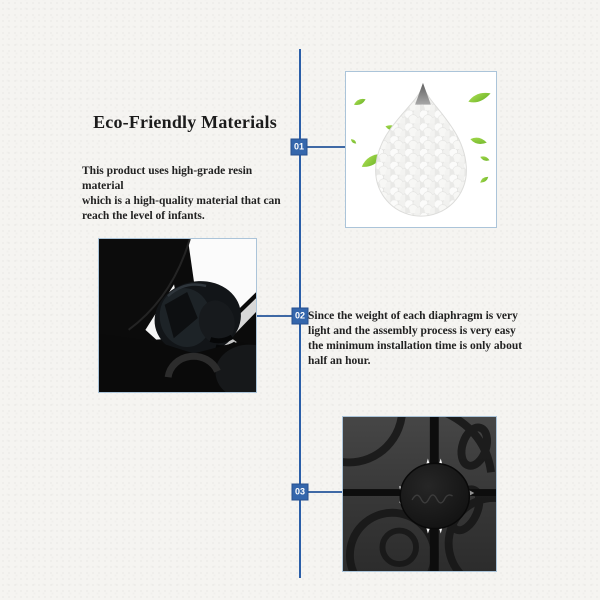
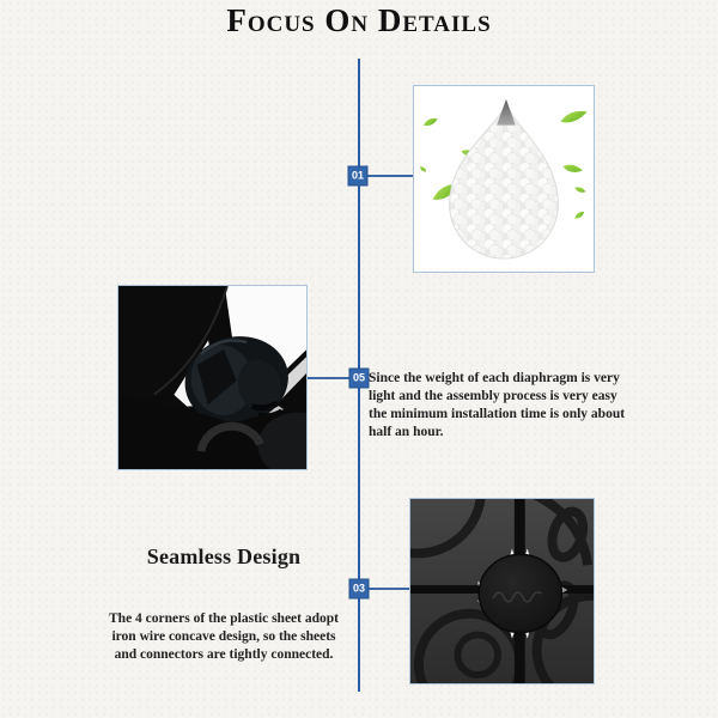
+ Focus On Details
  01
- 02
+ 05
  03
- Eco-Friendly Materials
- This product uses high-grade resin material
- which is a high-quality material that can
- reach the level of infants.
  Since the weight of each diaphragm is very
  light and the assembly process is very easy
  the minimum installation time is only about
  half an hour.
+ Seamless Design
+ The 4 corners of the plastic sheet adopt
+ iron wire concave design, so the sheets
+ and connectors are tightly connected.
